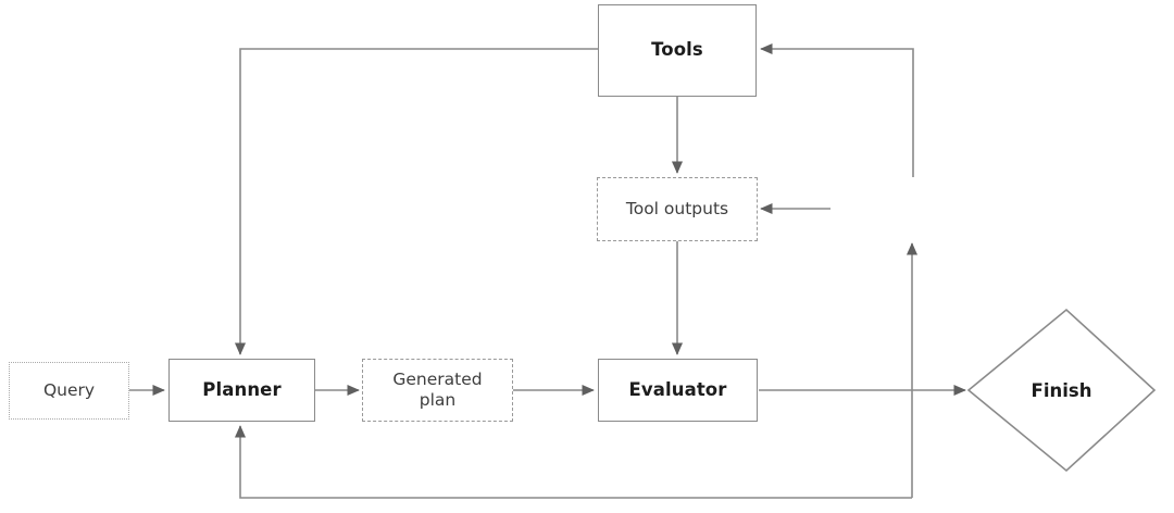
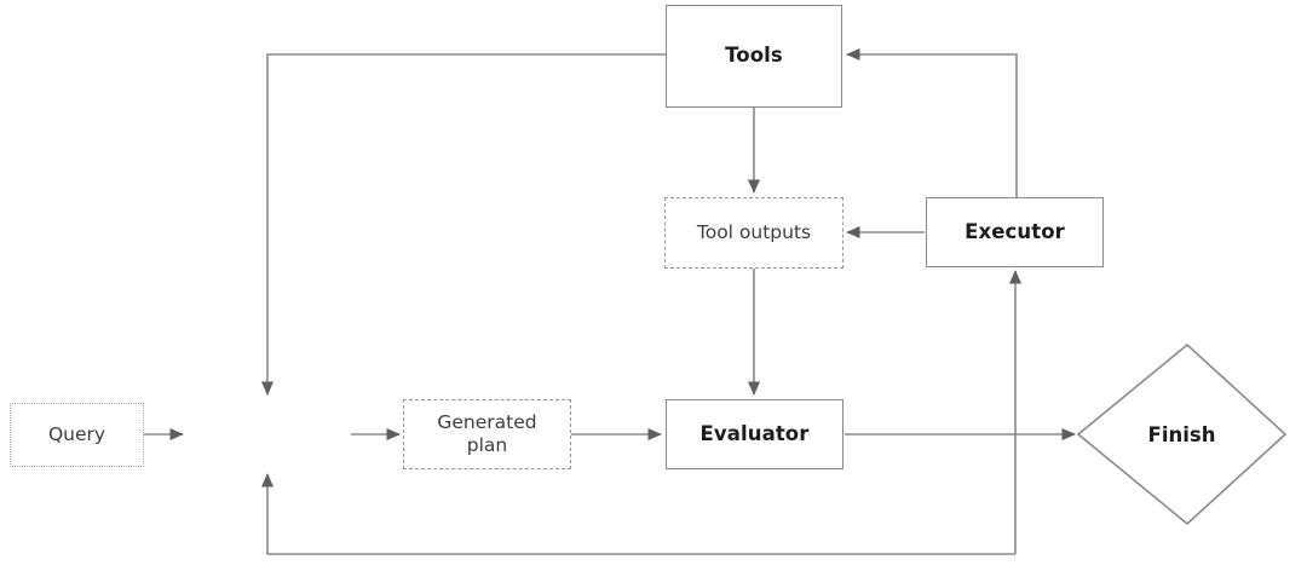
  Query
- Planner
  Generated
  plan
  Tools
  Tool outputs
+ Executor
  Evaluator
  Finish
